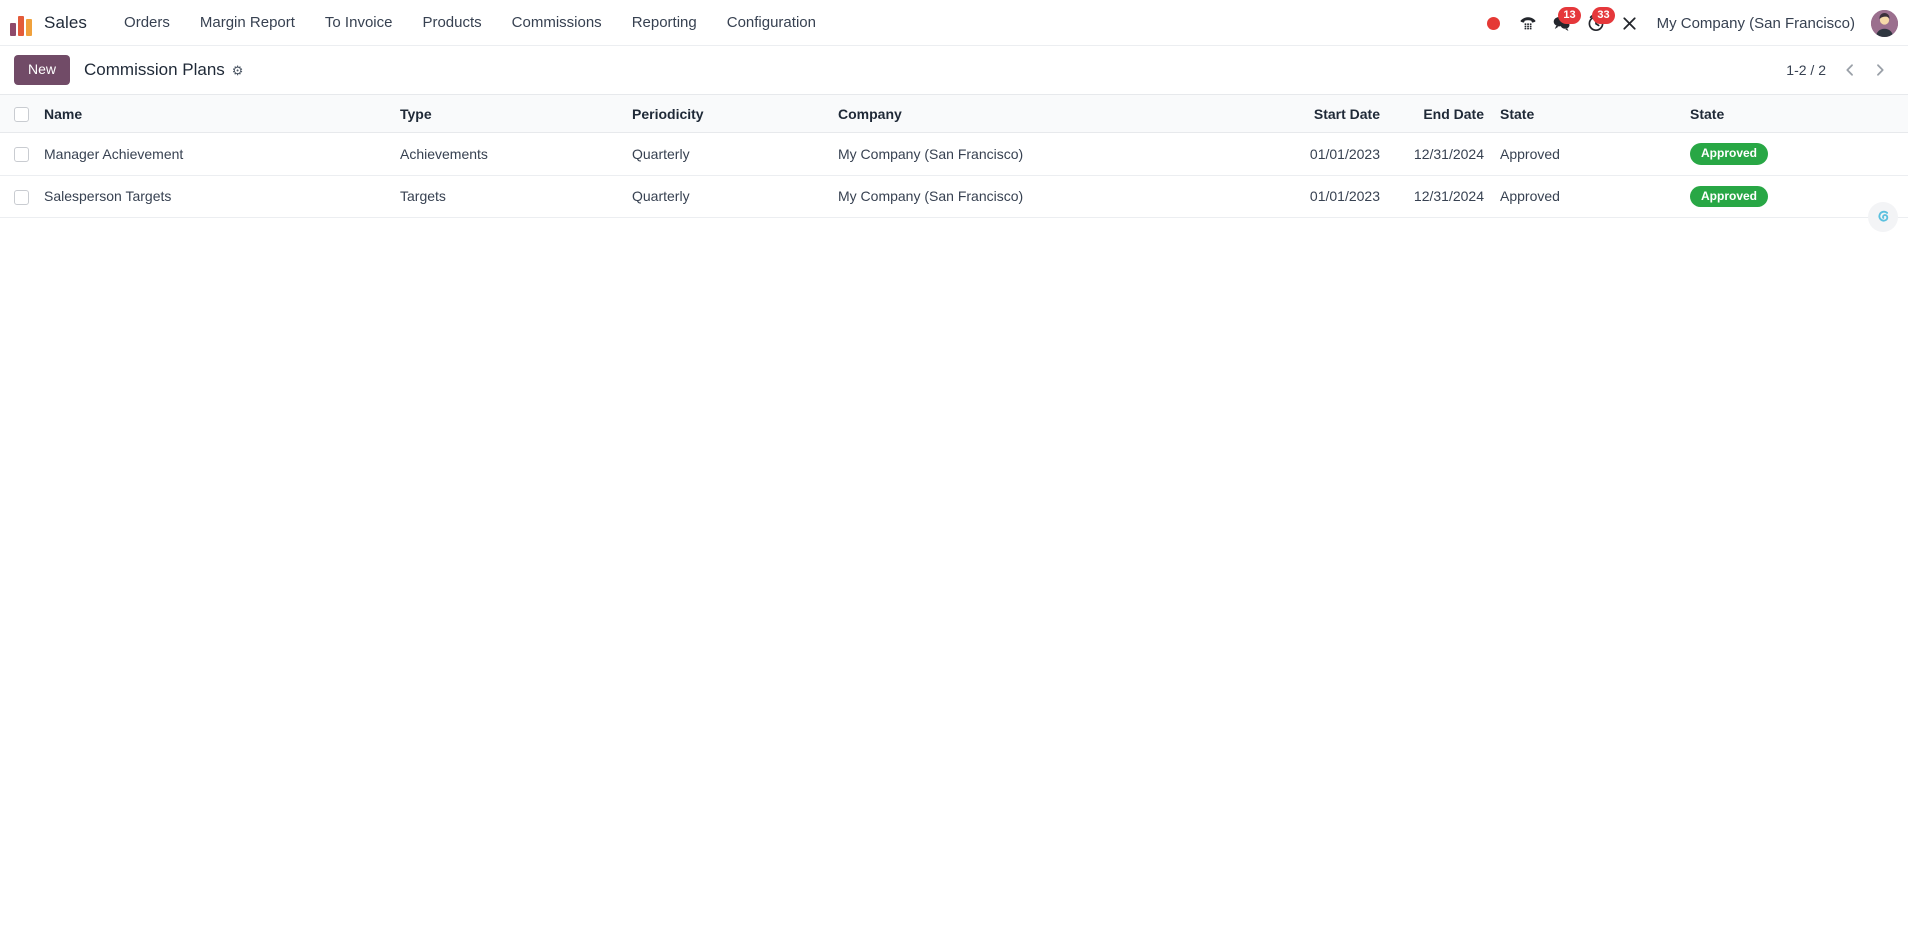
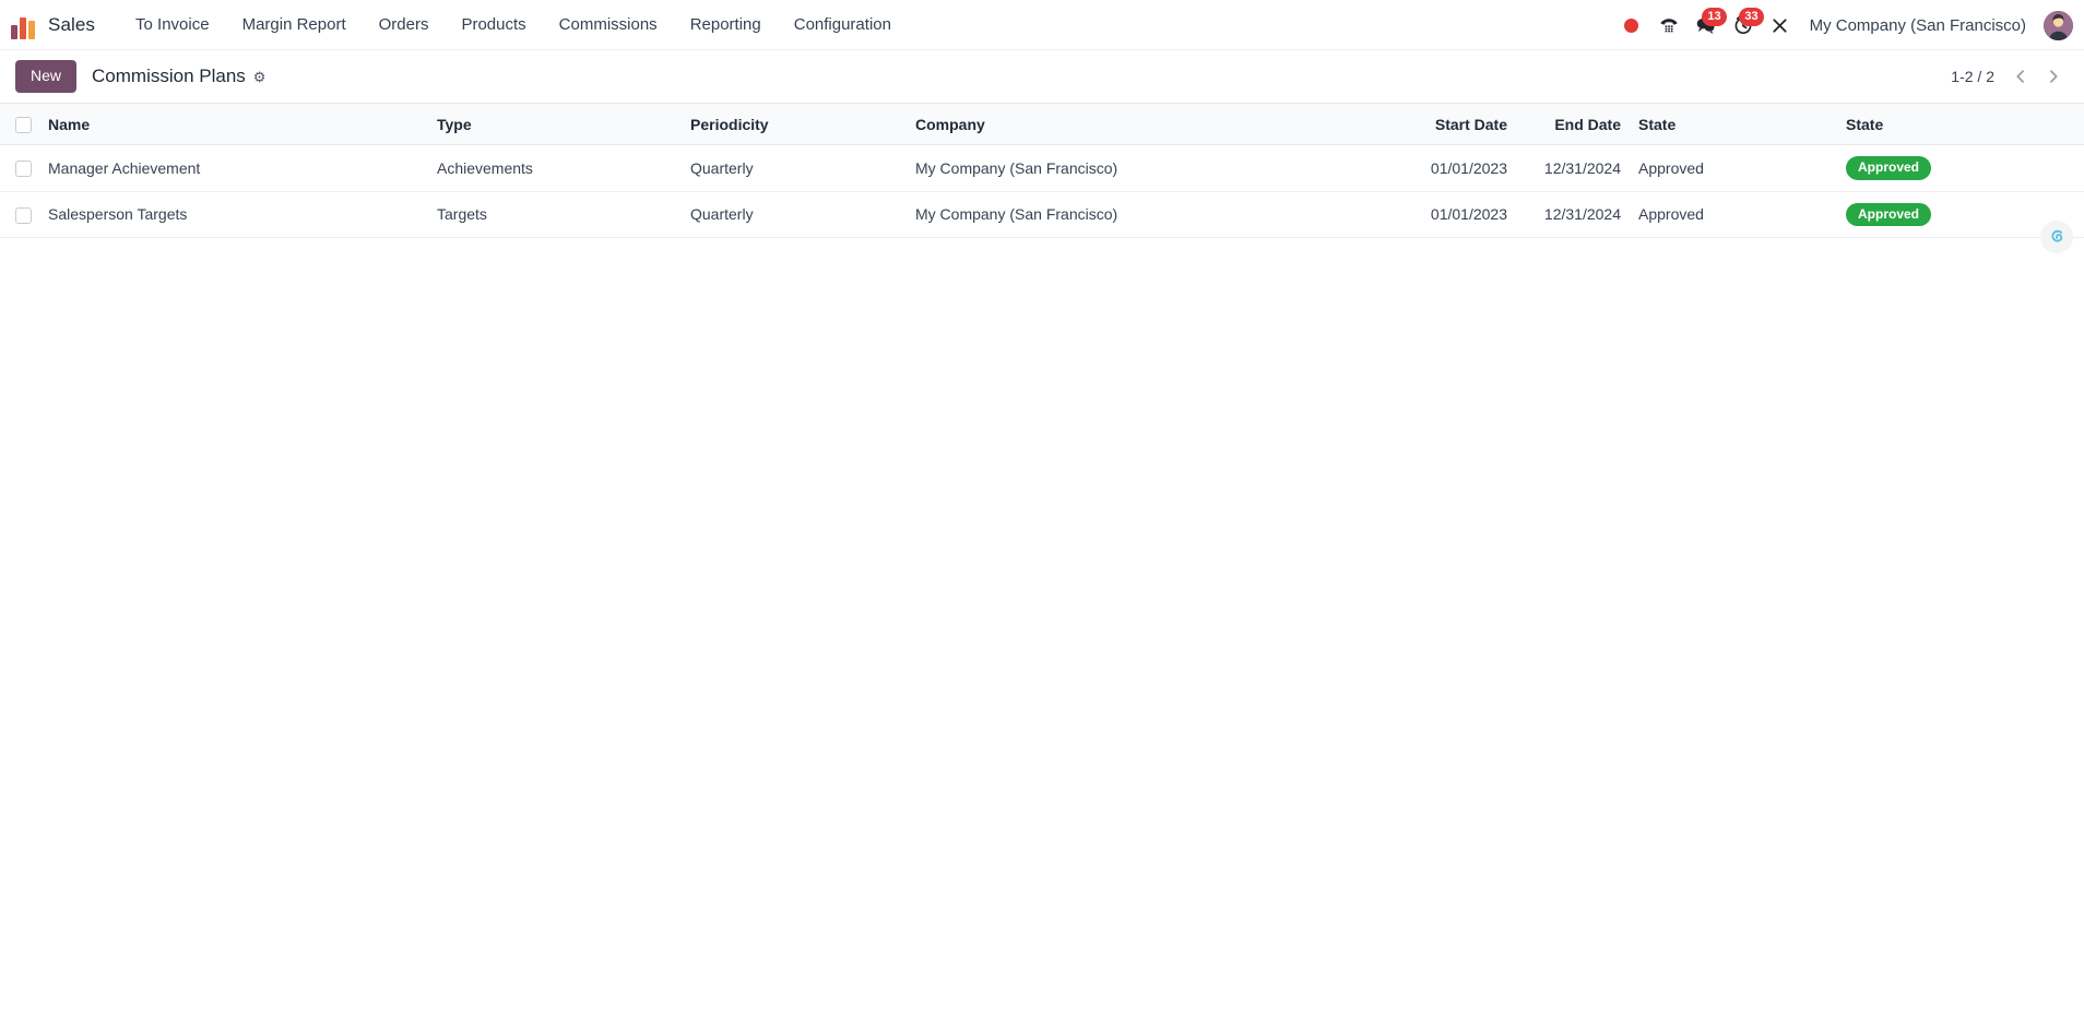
  Sales
- Orders
+ To Invoice
  Margin Report
- To Invoice
+ Orders
  Products
  Commissions
  Reporting
  Configuration
  13
  33
  My Company (San Francisco)
  New
  Commission Plans
  ⚙
  1-2 / 2
  	Name	Type	Periodicity	Company	Start Date	End Date	State	State
  	Manager Achievement	Achievements	Quarterly	My Company (San Francisco)	01/01/2023	12/31/2024	Approved	Approved
  	Salesperson Targets	Targets	Quarterly	My Company (San Francisco)	01/01/2023	12/31/2024	Approved	Approved
